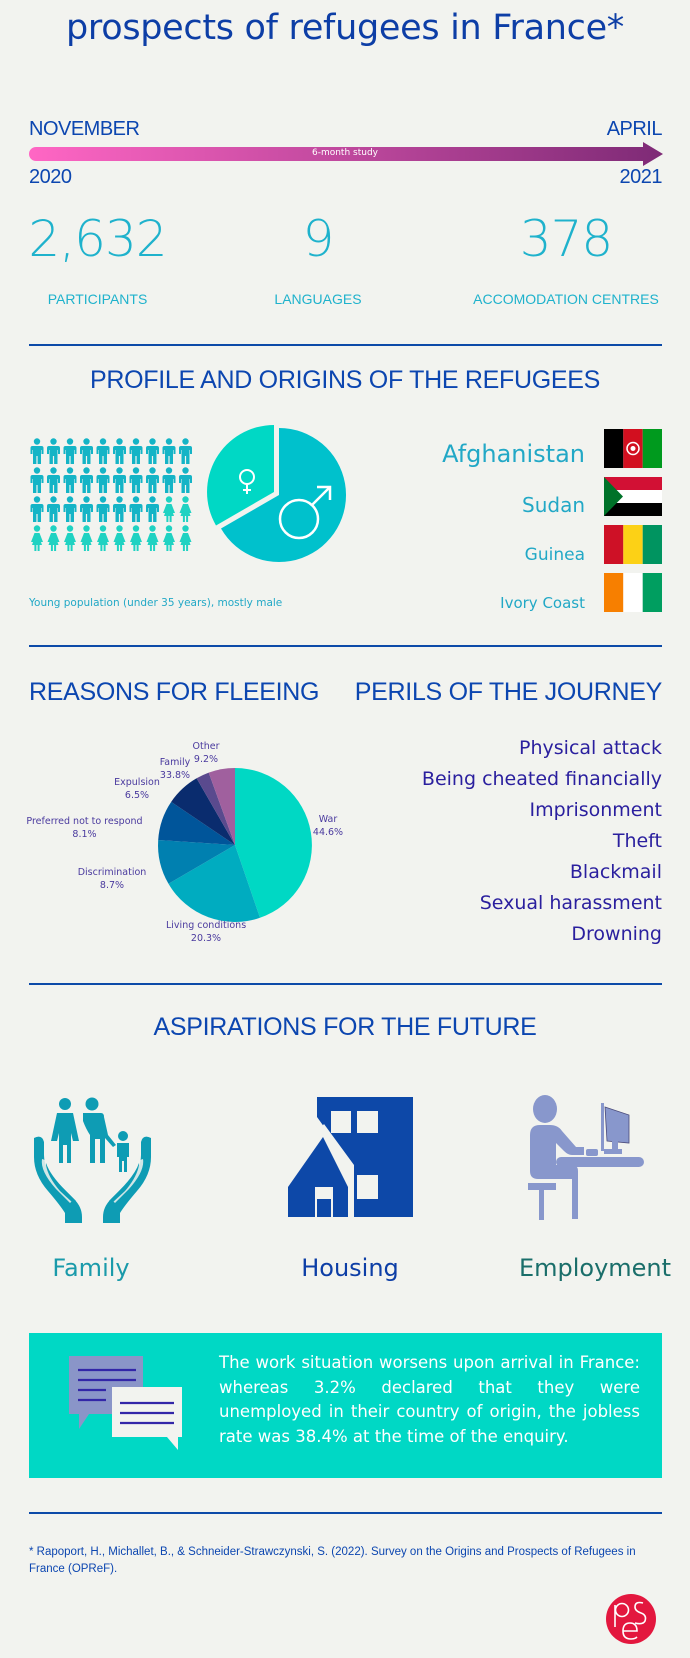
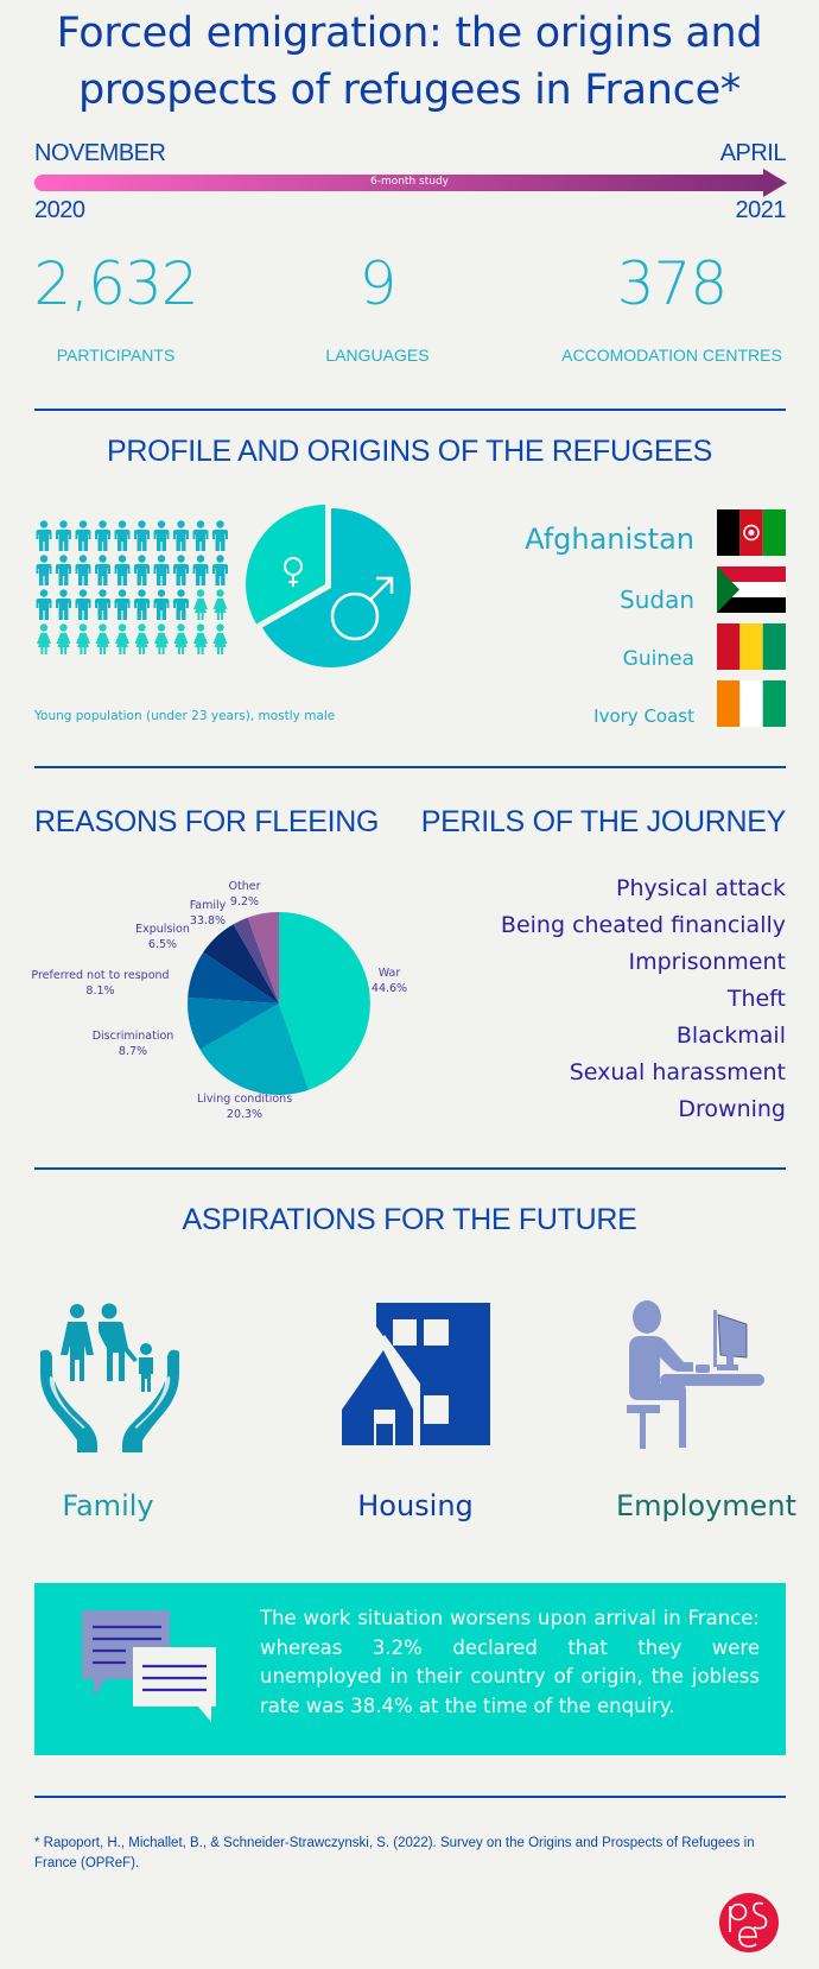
+ Forced emigration: the origins and
  prospects of refugees in France*
  NOVEMBER
  APRIL
  6-month study
  2020
  2021
  2,632
  9
  378
  PARTICIPANTS
  LANGUAGES
  ACCOMODATION CENTRES
  PROFILE AND ORIGINS OF THE REFUGEES
- Young population (under 35 years), mostly male
+ Young population (under 23 years), mostly male
  Afghanistan
  Sudan
  Guinea
  Ivory Coast
  REASONS FOR FLEEING
  PERILS OF THE JOURNEY
  War
  44.6%
  Living conditions
  20.3%
  Discrimination
  8.7%
  Preferred not to respond
  8.1%
  Expulsion
  6.5%
  Family
  33.8%
  Other
  9.2%
  Physical attack
  Being cheated financially
  Imprisonment
  Theft
  Blackmail
  Sexual harassment
  Drowning
  ASPIRATIONS FOR THE FUTURE
  Family
  Housing
  Employment
  The work situation worsens upon arrival in France: whereas 3.2% declared that they were unemployed in their country of origin, the jobless rate was 38.4% at the time of the enquiry.
  * Rapoport, H., Michallet, B., & Schneider-Strawczynski, S. (2022). Survey on the Origins and Prospects of Refugees in France (OPReF).
